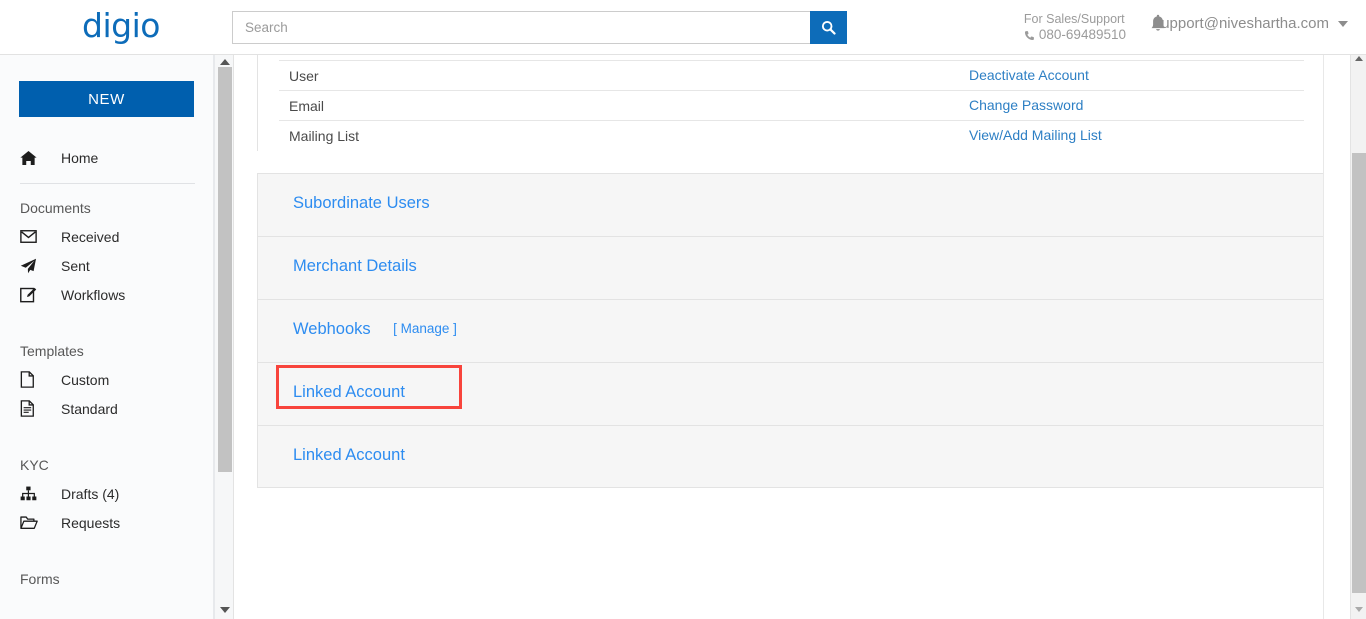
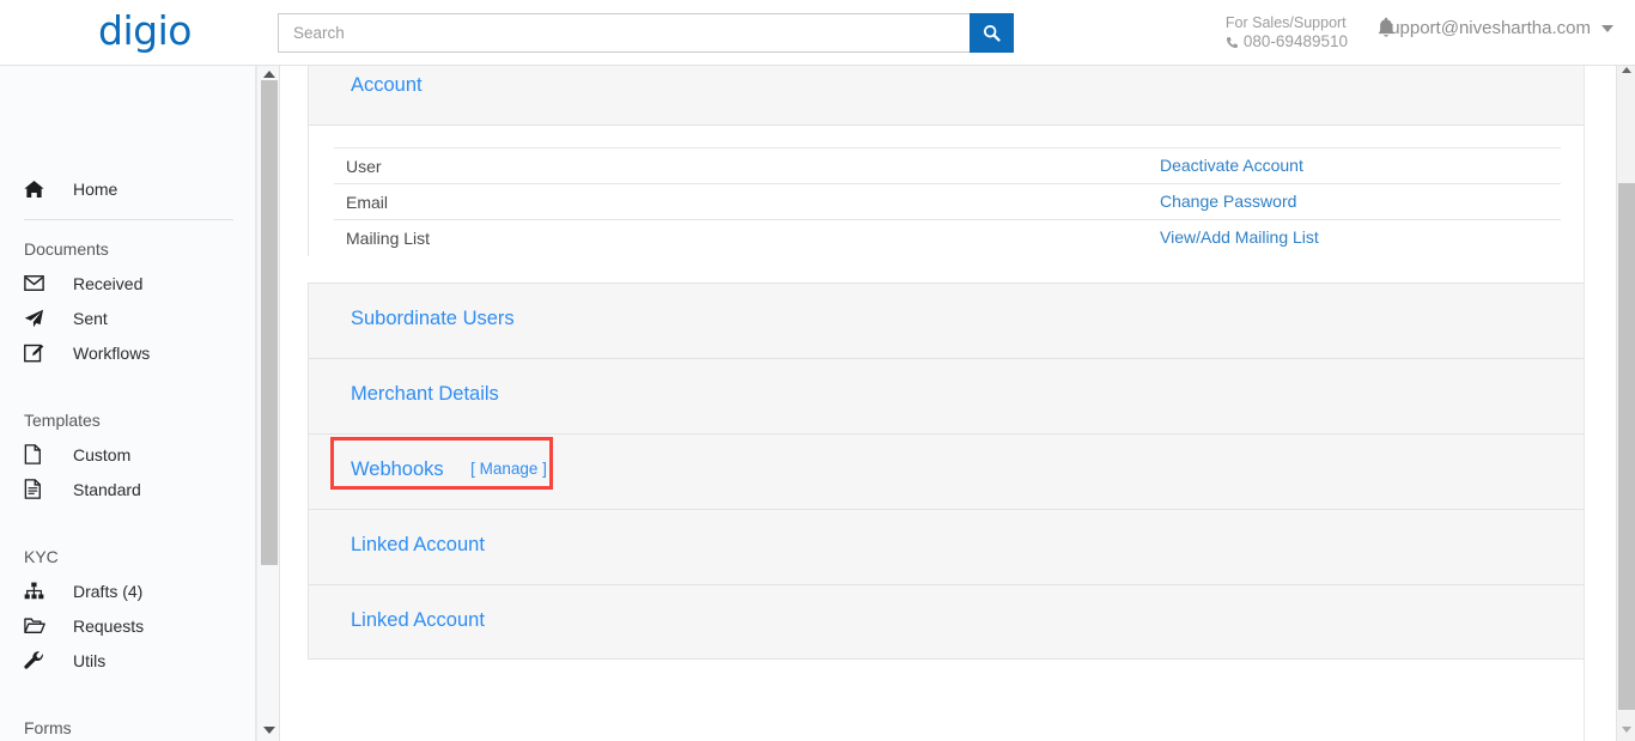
  digio
  Search
  For Sales/Support
  080-69489510
  support@niveshartha.com
- NEW
  Home
  Documents
  Received
  Sent
  Workflows
  Templates
  Custom
  Standard
  KYC
  Drafts (4)
  Requests
+ Utils
  Forms
+ Account
  User
  Deactivate Account
  Email
  Change Password
  Mailing List
  View/Add Mailing List
  Subordinate Users
  Merchant Details
  Webhooks [ Manage ]
  Linked Account
  Linked Account
